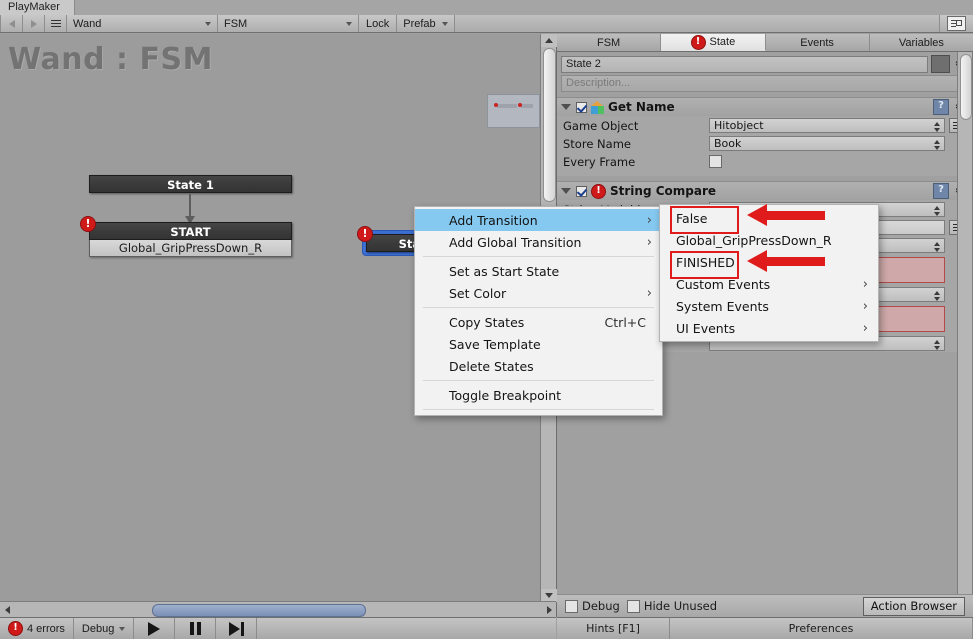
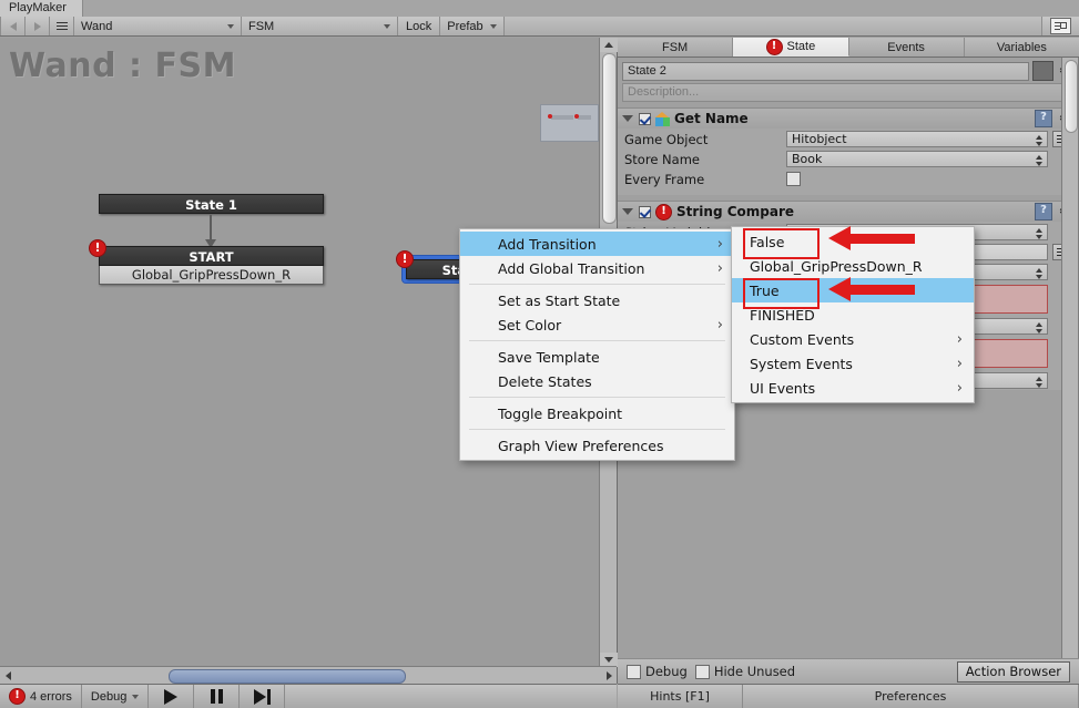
  PlayMaker
  Wand
  FSM
  Lock
  Prefab
  Wand : FSM
  State 1
  !
  START
  Global_GripPressDown_R
  !
  !
  4 errors
  Debug
  FSM
  !
  State
  Events
  Variables
  State 2
  Description...
  Get Name
  ?
  Game Object
  Hitobject
  Store Name
  Book
  Every Frame
  !
  String Compare
  ?
  Debug
  Hide Unused
  Action Browser
  Hints [F1]
  Preferences
  Add Transition
  ›
  Add Global Transition
  ›
  Set as Start State
  Set Color
  ›
- Copy States
- Ctrl+C
  Save Template
  Delete States
  Toggle Breakpoint
+ Graph View Preferences
  False
  Global_GripPressDown_R
+ True
  FINISHED
  Custom Events
  ›
  System Events
  ›
  UI Events
  ›
